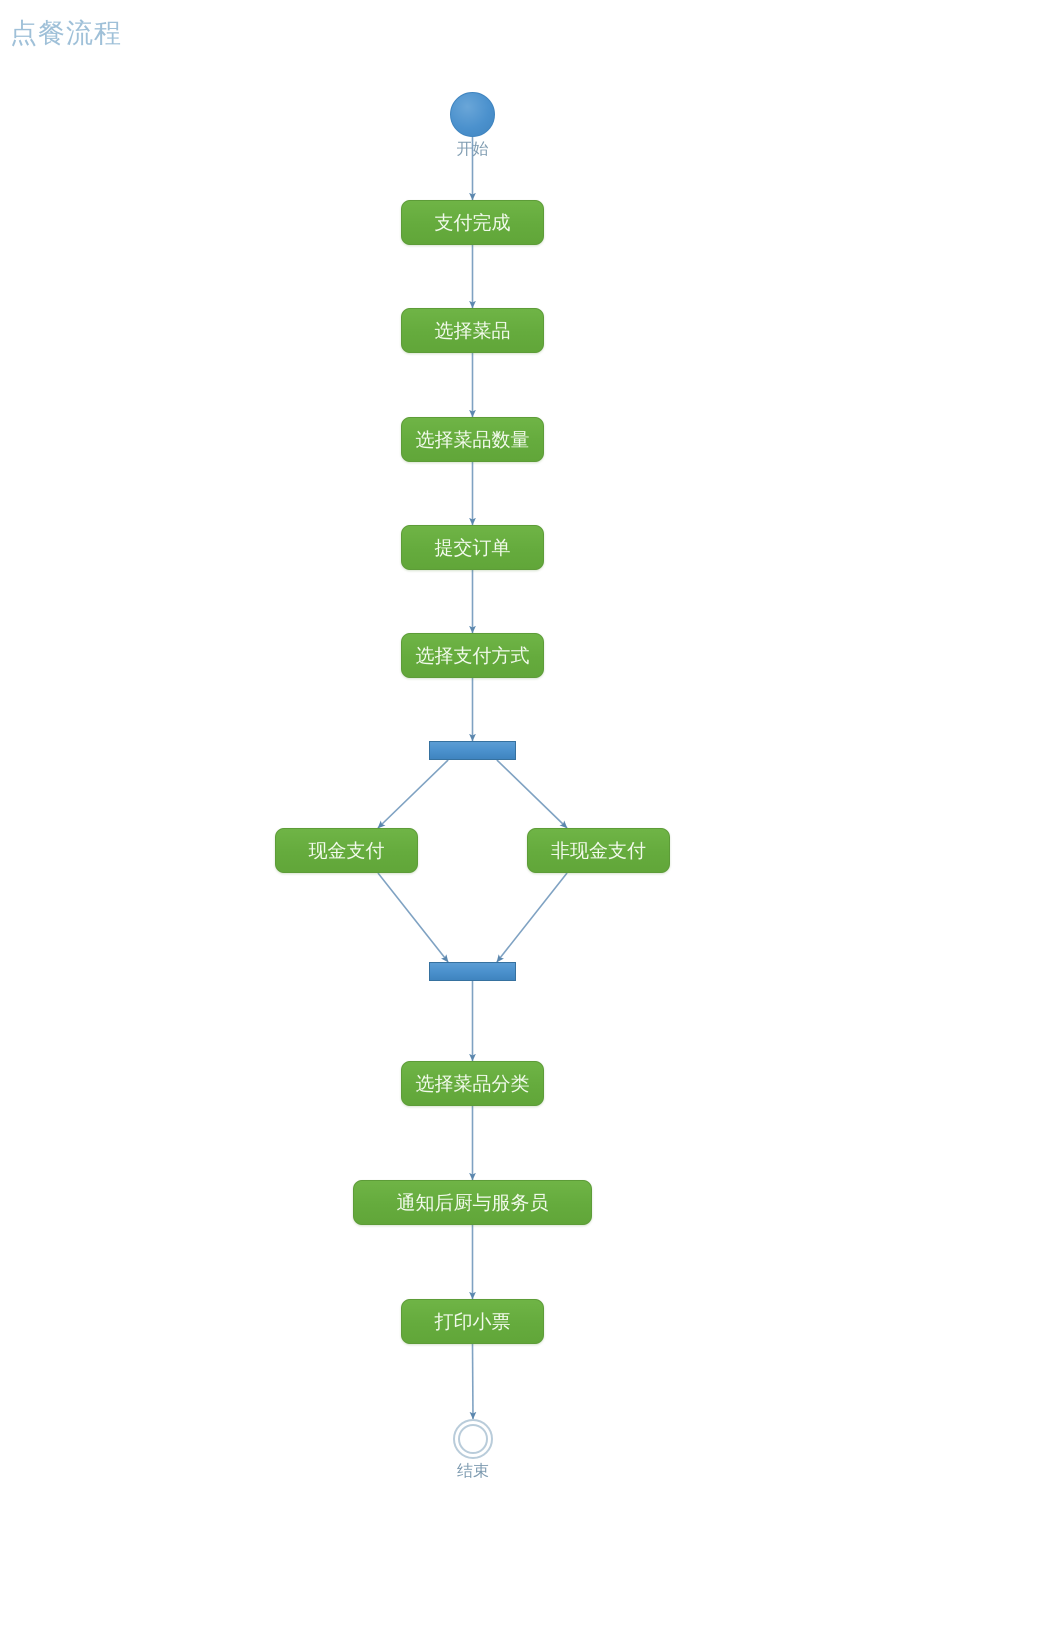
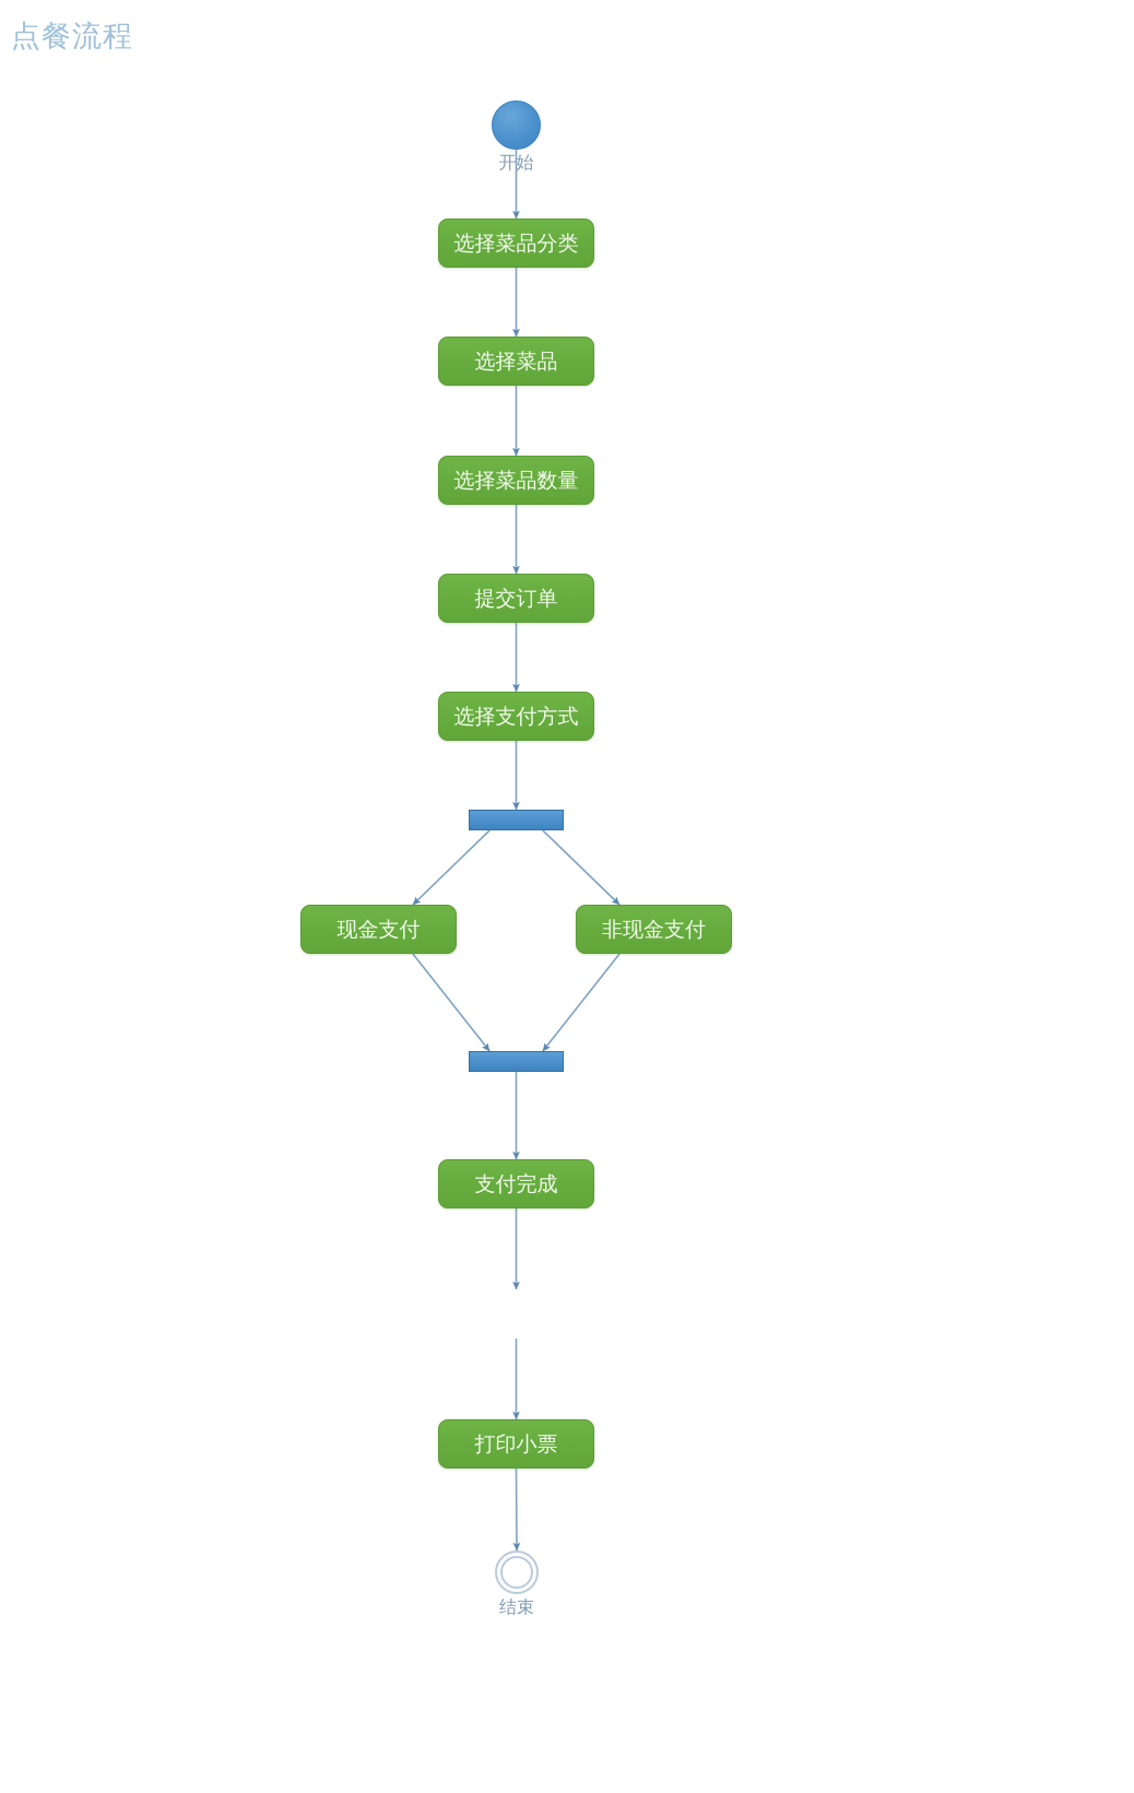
  点餐流程
  开始
- 支付完成
+ 选择菜品分类
  选择菜品
  选择菜品数量
  提交订单
  选择支付方式
  现金支付
  非现金支付
- 选择菜品分类
+ 支付完成
- 通知后厨与服务员
  打印小票
  结束
